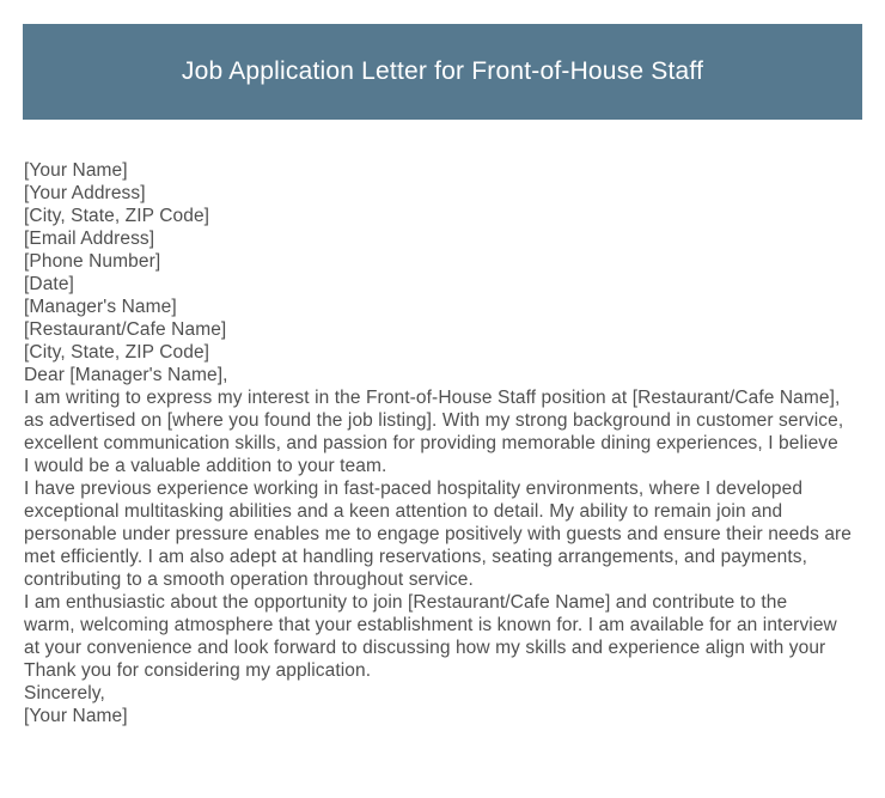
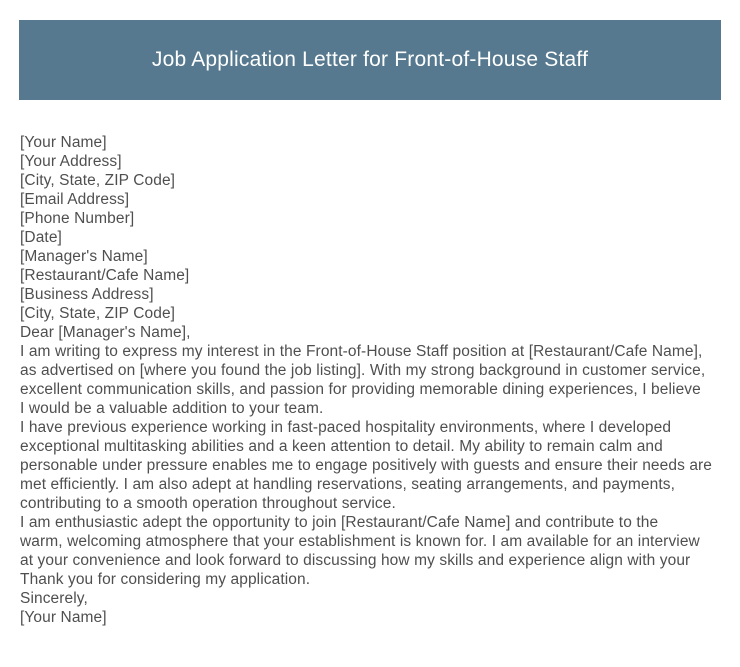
  Job Application Letter for Front-of-House Staff
  [Your Name]
  [Your Address]
  [City, State, ZIP Code]
  [Email Address]
  [Phone Number]
  [Date]
  [Manager's Name]
  [Restaurant/Cafe Name]
+ [Business Address]
  [City, State, ZIP Code]
  Dear [Manager's Name],
  I am writing to express my interest in the Front-of-House Staff position at [Restaurant/Cafe Name],
  as advertised on [where you found the job listing]. With my strong background in customer service,
  excellent communication skills, and passion for providing memorable dining experiences, I believe
  I would be a valuable addition to your team.
  I have previous experience working in fast-paced hospitality environments, where I developed
- exceptional multitasking abilities and a keen attention to detail. My ability to remain join and
+ exceptional multitasking abilities and a keen attention to detail. My ability to remain calm and
  personable under pressure enables me to engage positively with guests and ensure their needs are
  met efficiently. I am also adept at handling reservations, seating arrangements, and payments,
  contributing to a smooth operation throughout service.
- I am enthusiastic about the opportunity to join [Restaurant/Cafe Name] and contribute to the
+ I am enthusiastic adept the opportunity to join [Restaurant/Cafe Name] and contribute to the
  warm, welcoming atmosphere that your establishment is known for. I am available for an interview
  at your convenience and look forward to discussing how my skills and experience align with your
  Thank you for considering my application.
  Sincerely,
  [Your Name]
